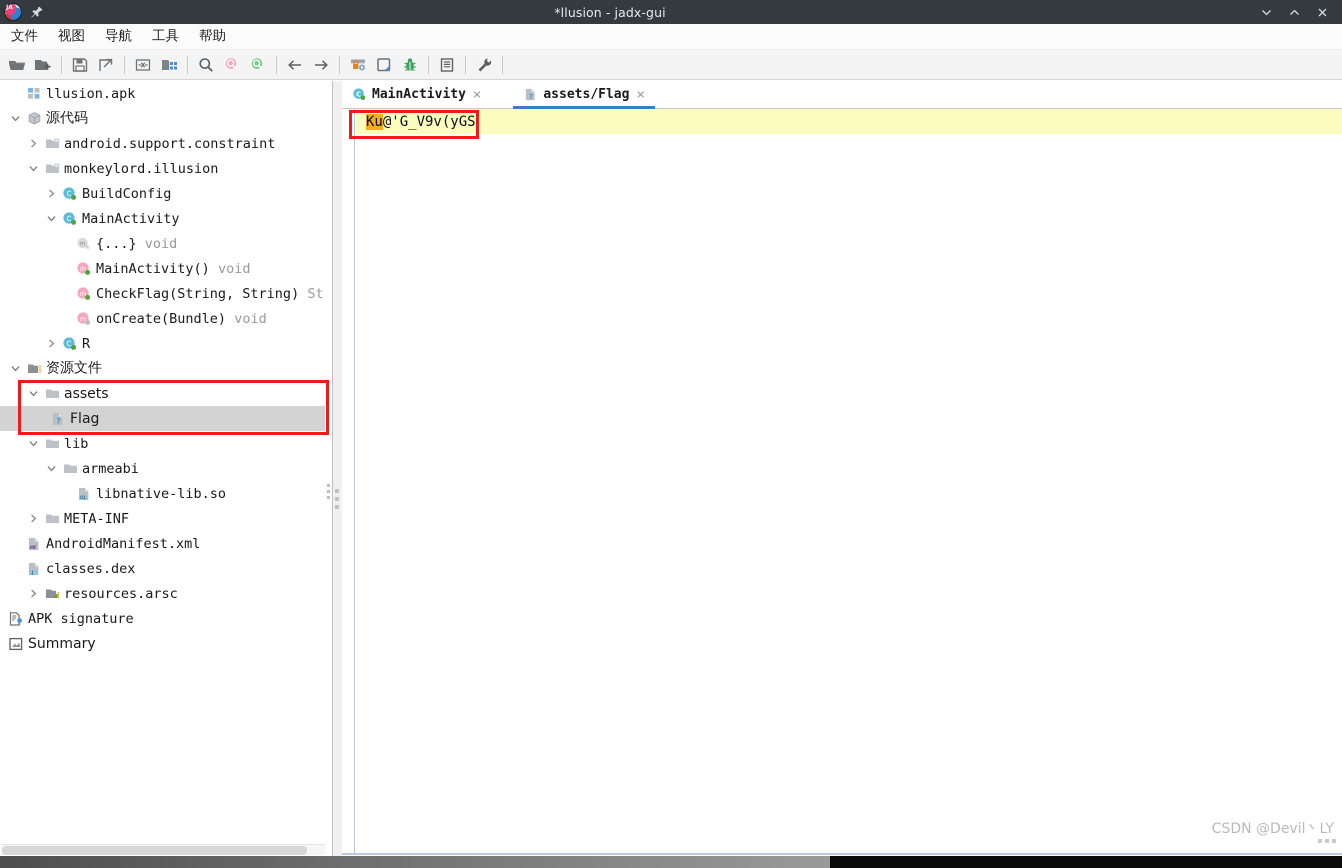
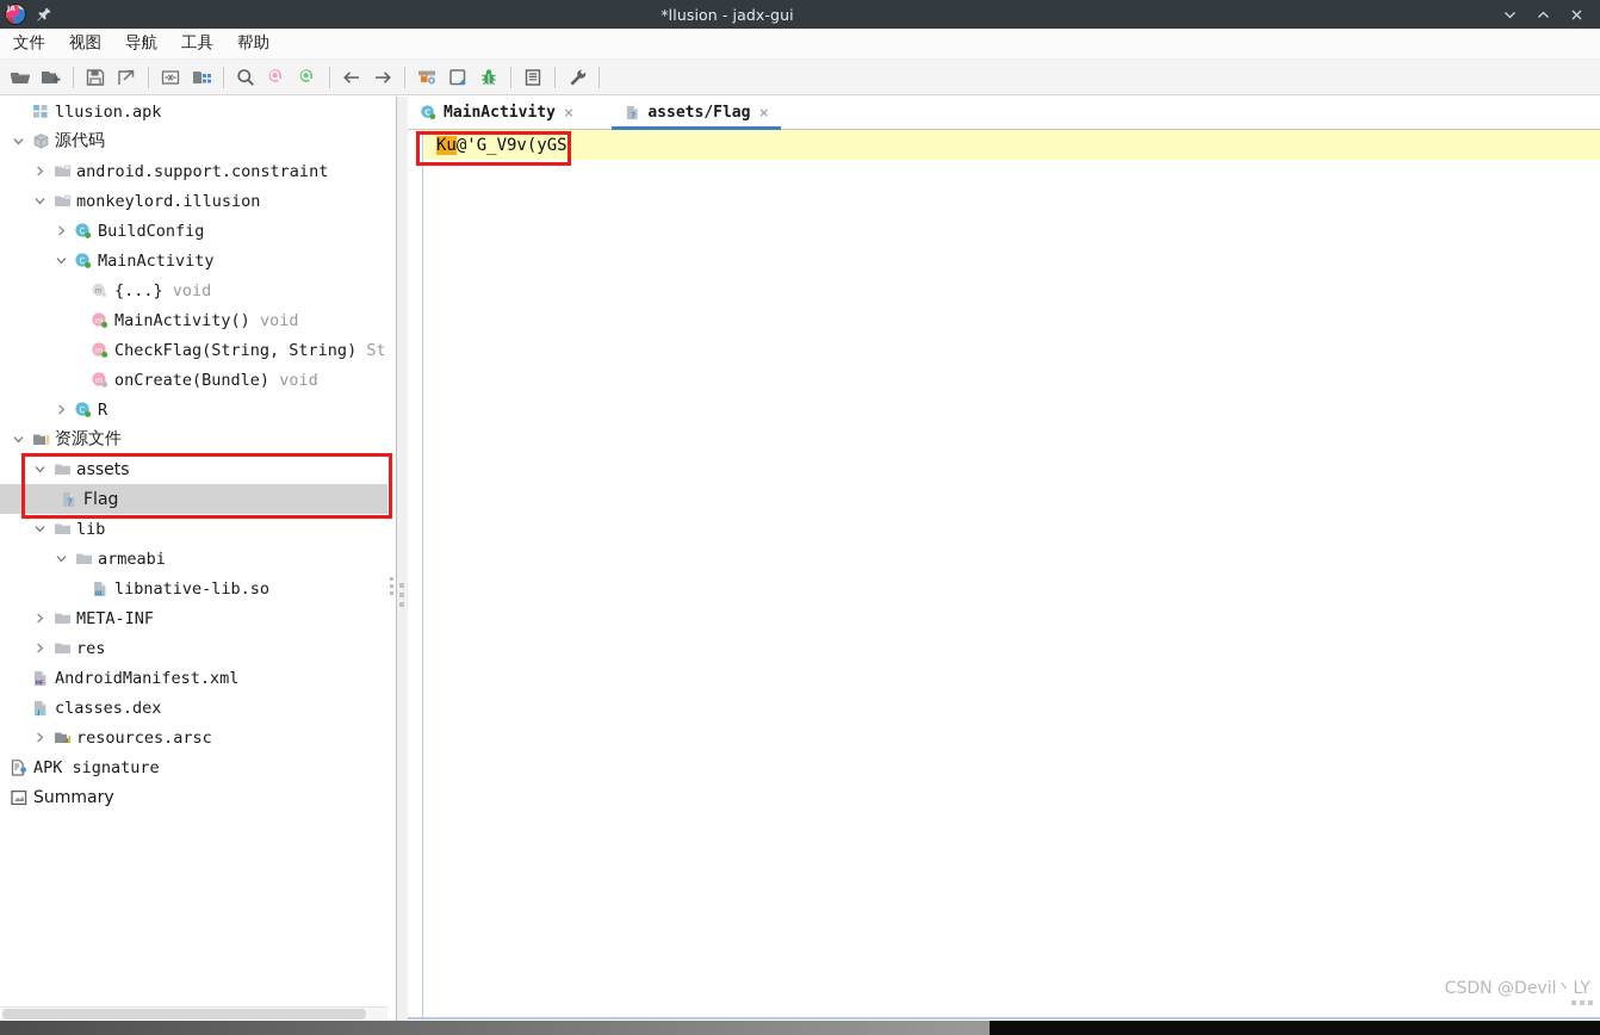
  *llusion - jadx-gui
  文件
  视图
  导航
  工具
  帮助
  llusion.apk
  源代码
  android.support.constraint
  monkeylord.illusion
  C
  BuildConfig
  C
  MainActivity
  {...} void
  m
  MainActivity() void
  m
  CheckFlag(String, String) St
  m
  onCreate(Bundle) void
  C
  R
  资源文件
  assets
  ?
  Flag
  lib
  armeabi
  libnative-lib.so
  META-INF
+ res
  AndroidManifest.xml
  classes.dex
  resources.arsc
  APK signature
  Summary
  C
  MainActivity
  ×
  ?
  assets/Flag
  ×
  Ku
  @'G_V9v(yGS
  CSDN @Devil丶LY
